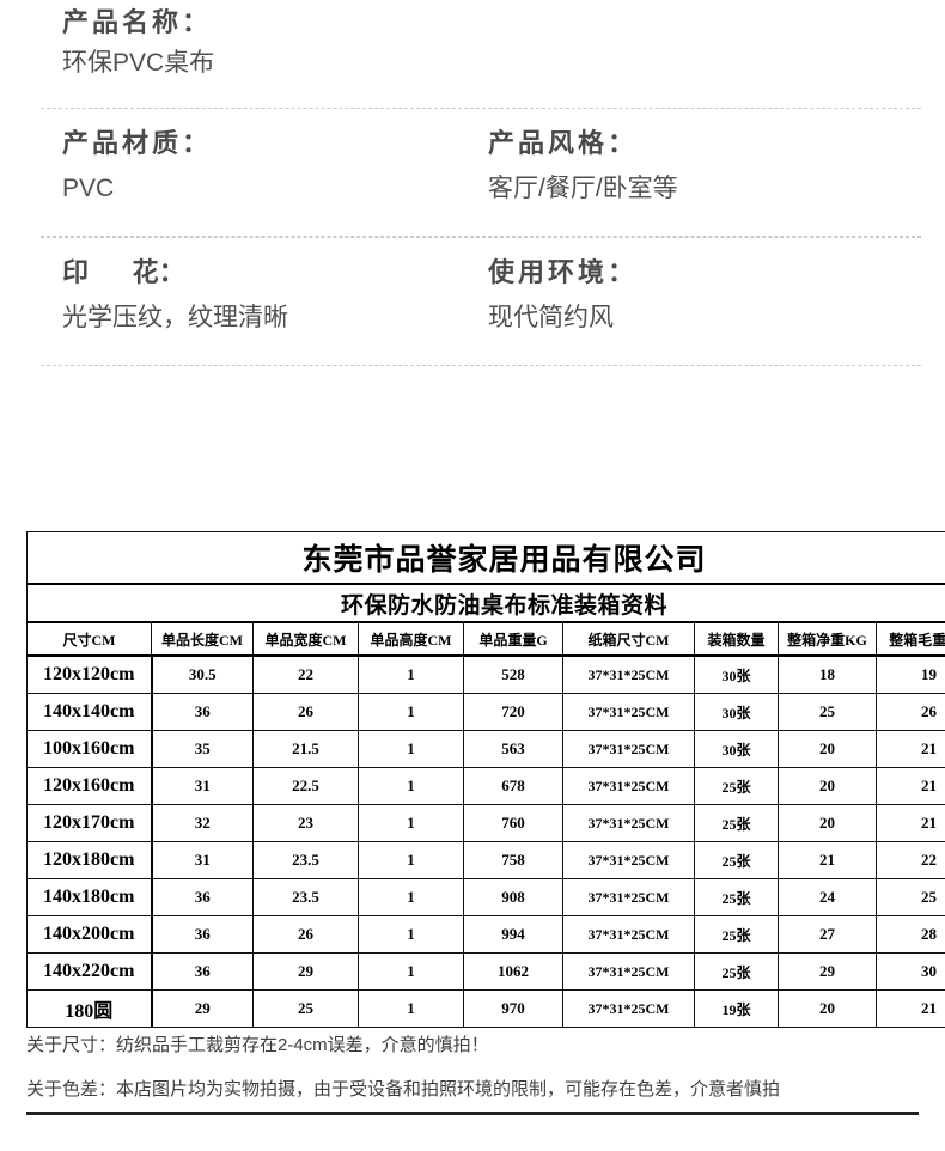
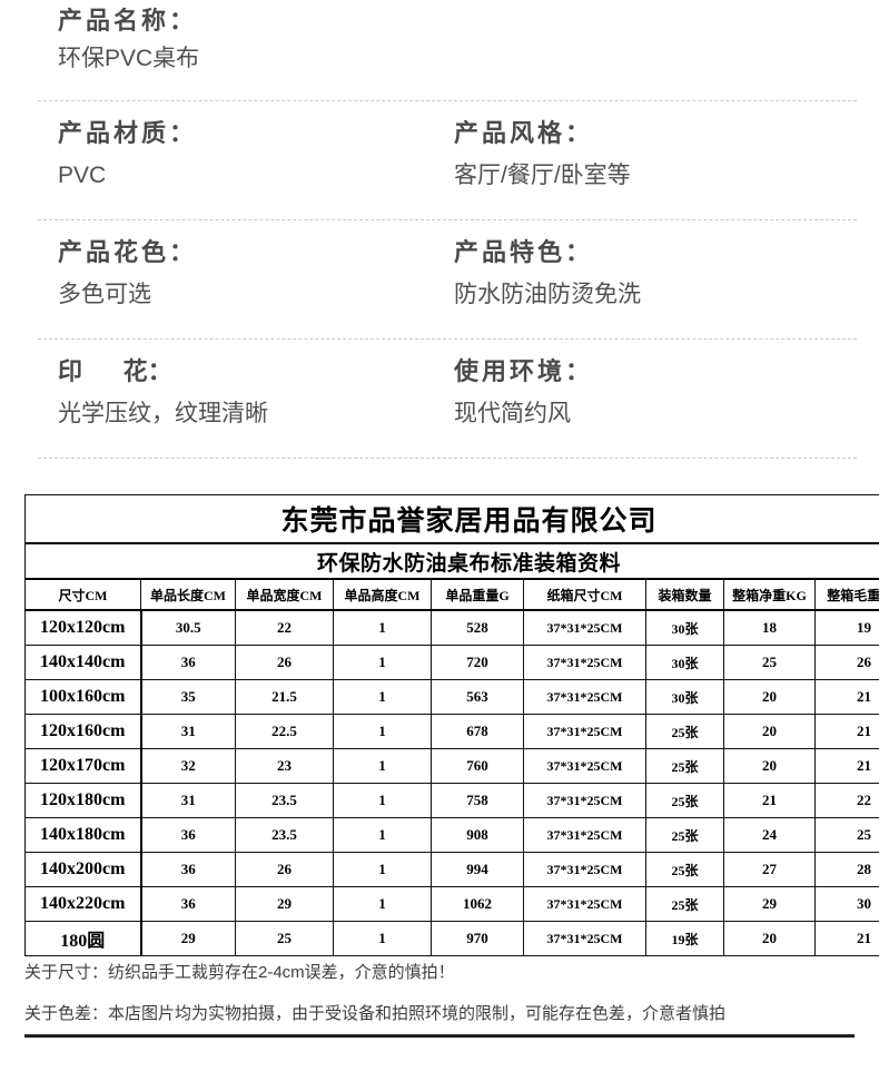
  产品名称：
  环保PVC桌布
  产品材质：
  产品风格：
  PVC
  客厅/餐厅/卧室等
+ 产品花色：
+ 产品特色：
+ 多色可选
+ 防水防油防烫免洗
  印 花：
  使用环境：
  光学压纹，纹理清晰
  现代简约风
  东莞市品誉家居用品有限公司
  环保防水防油桌布标准装箱资料
  尺寸CM	单品长度CM	单品宽度CM	单品高度CM	单品重量G	纸箱尺寸CM	装箱数量	整箱净重KG	整箱毛重
  120x120cm	30.5	22	1	528	37*31*25CM	30张	18	19
  140x140cm	36	26	1	720	37*31*25CM	30张	25	26
  100x160cm	35	21.5	1	563	37*31*25CM	30张	20	21
  120x160cm	31	22.5	1	678	37*31*25CM	25张	20	21
  120x170cm	32	23	1	760	37*31*25CM	25张	20	21
  120x180cm	31	23.5	1	758	37*31*25CM	25张	21	22
  140x180cm	36	23.5	1	908	37*31*25CM	25张	24	25
  140x200cm	36	26	1	994	37*31*25CM	25张	27	28
  140x220cm	36	29	1	1062	37*31*25CM	25张	29	30
  180圆	29	25	1	970	37*31*25CM	19张	20	21
  关于尺寸：纺织品手工裁剪存在2-4cm误差，介意的慎拍！
  关于色差：本店图片均为实物拍摄，由于受设备和拍照环境的限制，可能存在色差，介意者慎拍
